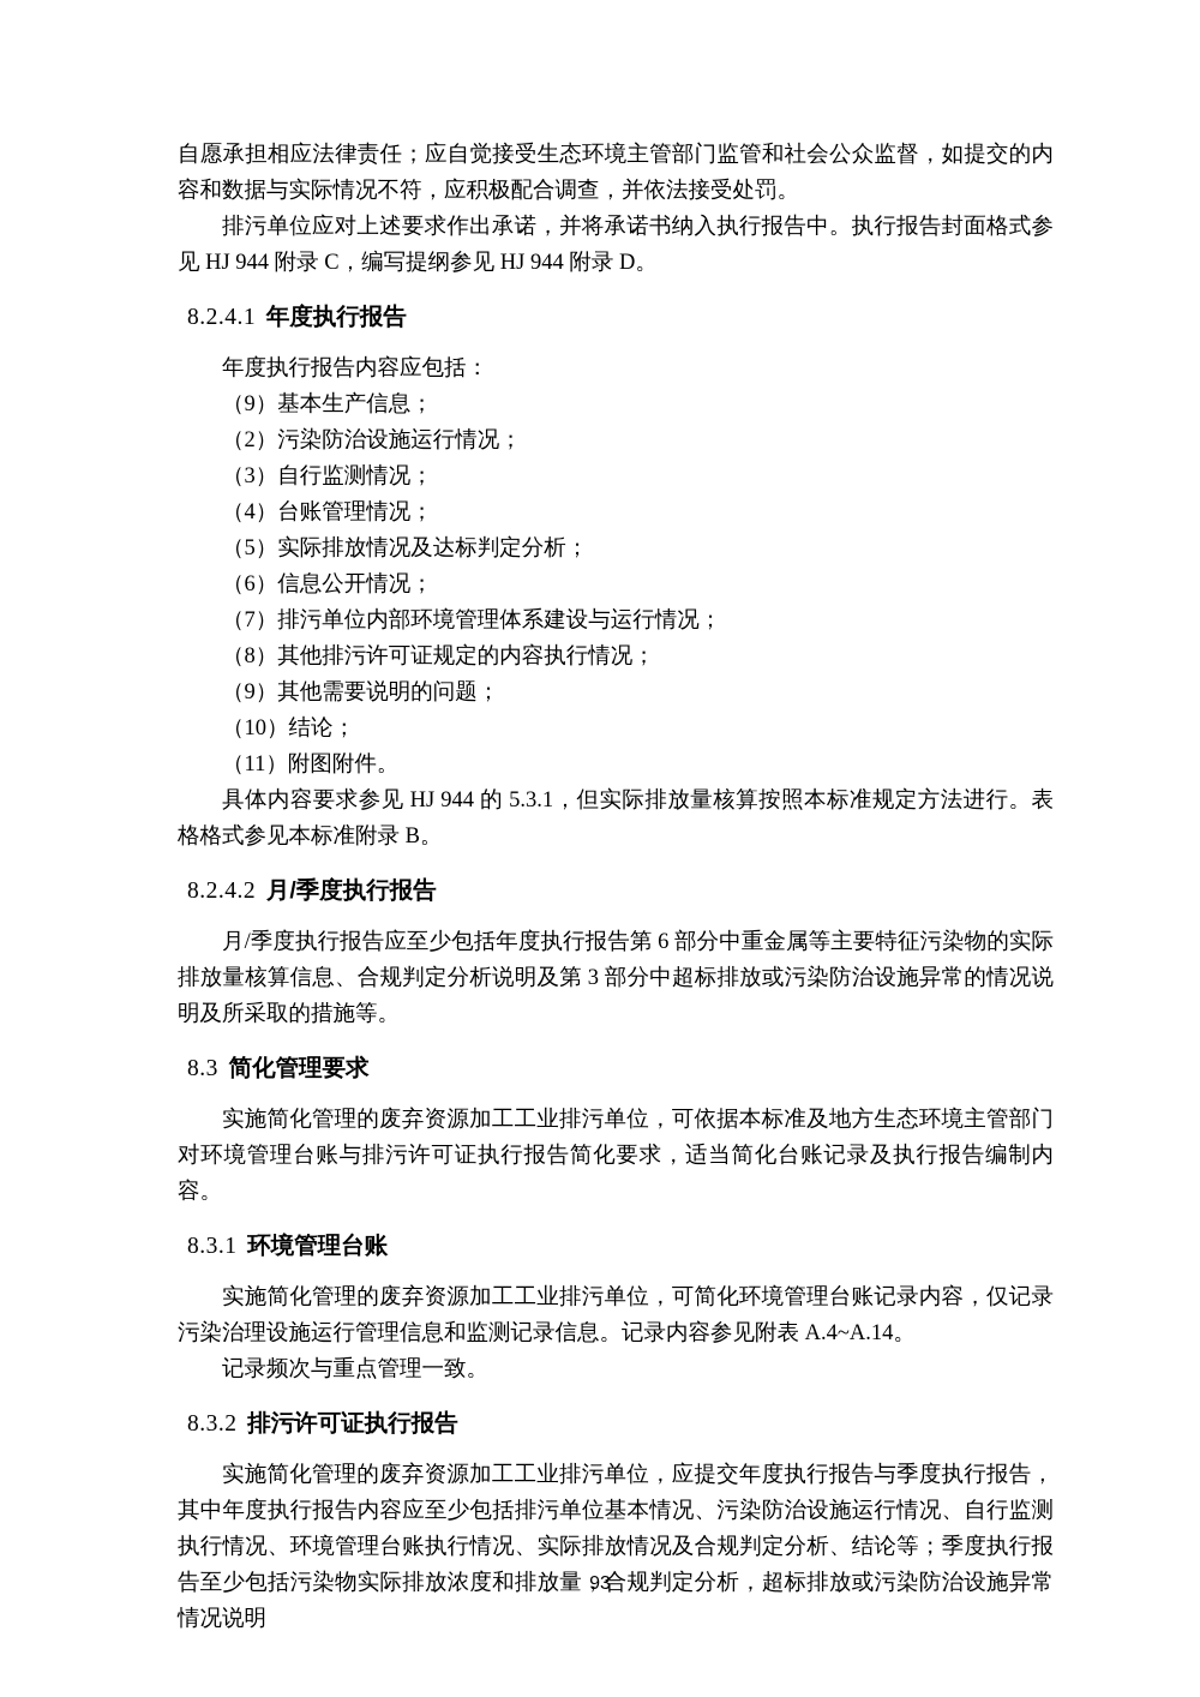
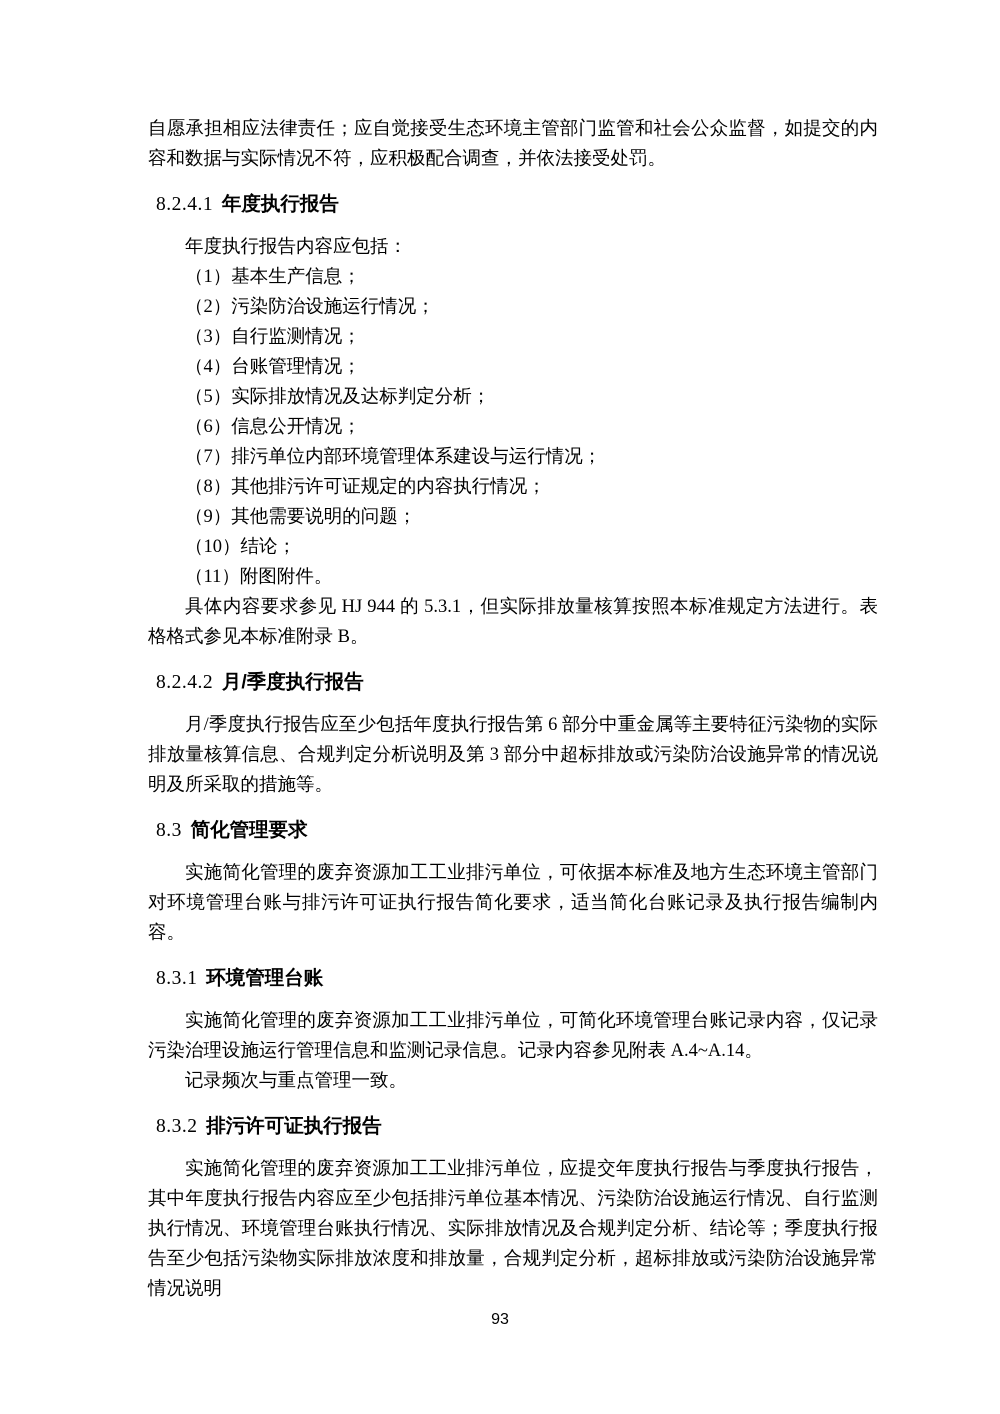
  自愿承担相应法律责任；应自觉接受生态环境主管部门监管和社会公众监督，如提交的内容和数据与实际情况不符，应积极配合调查，并依法接受处罚。
- 排污单位应对上述要求作出承诺，并将承诺书纳入执行报告中。执行报告封面格式参见 HJ 944 附录 C，编写提纲参见 HJ 944 附录 D。
  8.2.4.1 年度执行报告
  年度执行报告内容应包括：
- （9）基本生产信息；
+ （1）基本生产信息；
  （2）污染防治设施运行情况；
  （3）自行监测情况；
  （4）台账管理情况；
  （5）实际排放情况及达标判定分析；
  （6）信息公开情况；
  （7）排污单位内部环境管理体系建设与运行情况；
  （8）其他排污许可证规定的内容执行情况；
  （9）其他需要说明的问题；
  （10）结论；
  （11）附图附件。
  具体内容要求参见 HJ 944 的 5.3.1，但实际排放量核算按照本标准规定方法进行。表格格式参见本标准附录 B。
  8.2.4.2 月/季度执行报告
  月/季度执行报告应至少包括年度执行报告第 6 部分中重金属等主要特征污染物的实际排放量核算信息、合规判定分析说明及第 3 部分中超标排放或污染防治设施异常的情况说明及所采取的措施等。
  8.3 简化管理要求
  实施简化管理的废弃资源加工工业排污单位，可依据本标准及地方生态环境主管部门对环境管理台账与排污许可证执行报告简化要求，适当简化台账记录及执行报告编制内容。
  8.3.1 环境管理台账
  实施简化管理的废弃资源加工工业排污单位，可简化环境管理台账记录内容，仅记录污染治理设施运行管理信息和监测记录信息。记录内容参见附表 A.4~A.14。
  记录频次与重点管理一致。
  8.3.2 排污许可证执行报告
  实施简化管理的废弃资源加工工业排污单位，应提交年度执行报告与季度执行报告，其中年度执行报告内容应至少包括排污单位基本情况、污染防治设施运行情况、自行监测执行情况、环境管理台账执行情况、实际排放情况及合规判定分析、结论等；季度执行报告至少包括污染物实际排放浓度和排放量，合规判定分析，超标排放或污染防治设施异常情况说明
  93
